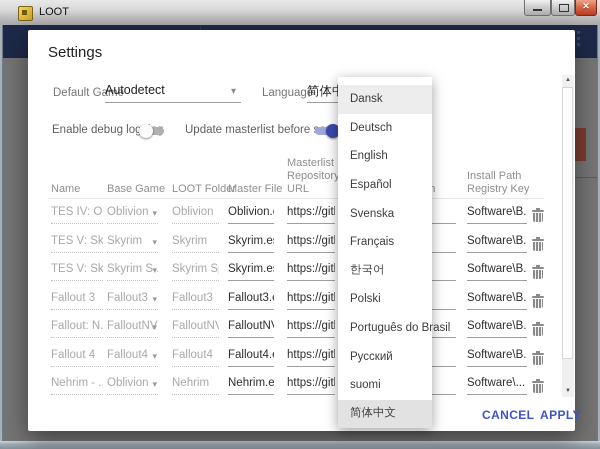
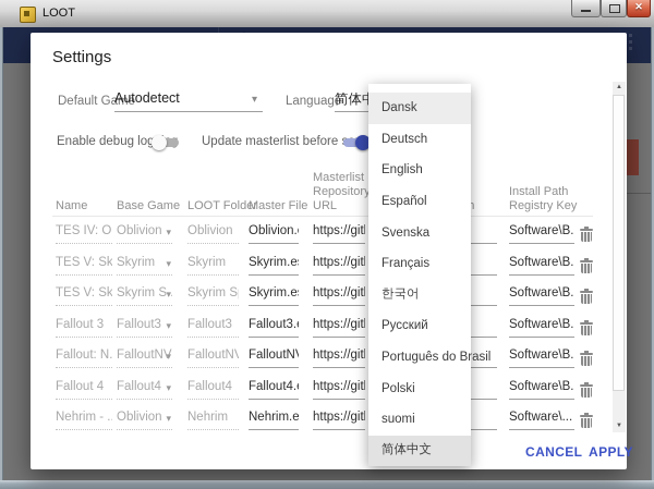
  LOOT
  ✕
  Settings
  Default Game
  Autodetect
  ▾
  Language
  Enable debug lo
  Update masterlist before
  Name
  Base Game
  LOOT Folder
  Master File
  Masterlist Repository URL
  Install Path Registry Key
  TES IV: O
  Oblivion
  ▾
  Oblivion
  https://git
  Software\B.
  TES V: Sk
  Skyrim
  ▾
  Skyrim
  Skyrim.e
  https://git
  Software\B.
  TES V: Sk
  Skyrim S..
  ▾
  Skyrim.e
  https://git
  Software\B.
  Fallout 3
  Fallout3
  ▾
  Fallout3
  https://git
  Software\B.
  Fallout: N.
  FalloutNV
  ▾
  FalloutNV
  https://git
  Software\B.
  Fallout 4
  Fallout4
  ▾
  Fallout4
  https://git
  Software\B.
  Nehrim - .
  Oblivion
  ▾
  Nehrim
  https://git
  Software\...
  CANCEL
  APPLY
  Dansk
  Deutsch
  English
  Español
  Svenska
  Français
  한국어
- Polski
+ Русский
  Português do Brasil
- Русский
+ Polski
  suomi
  简体中文
